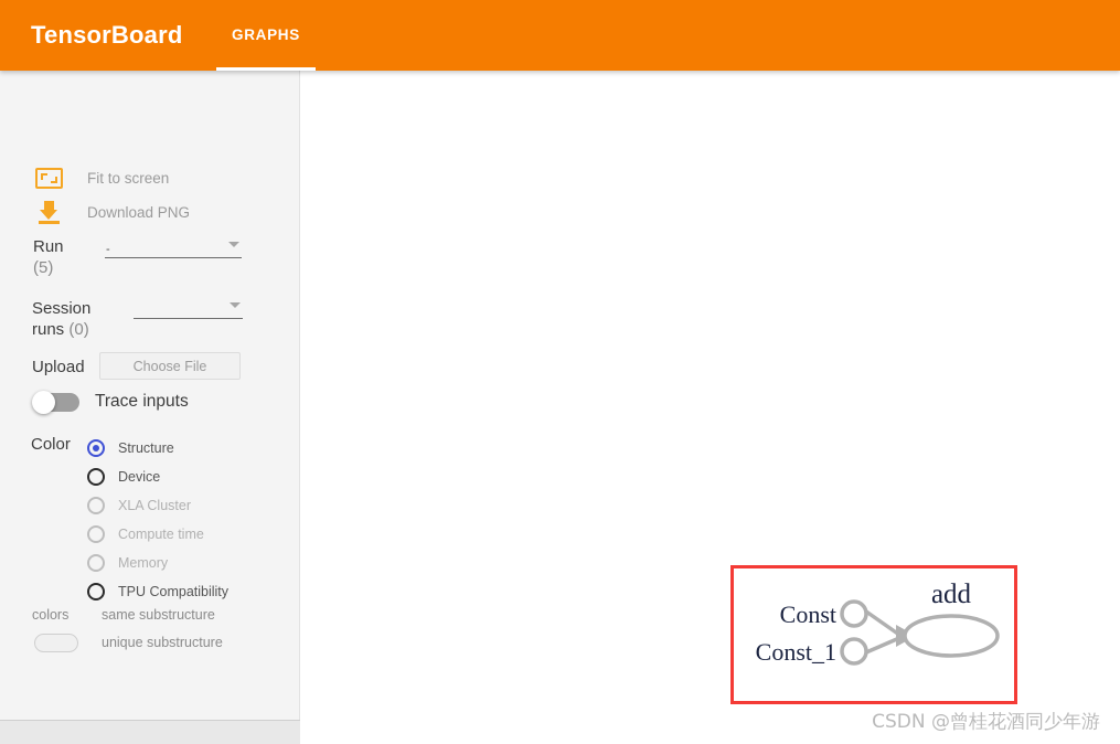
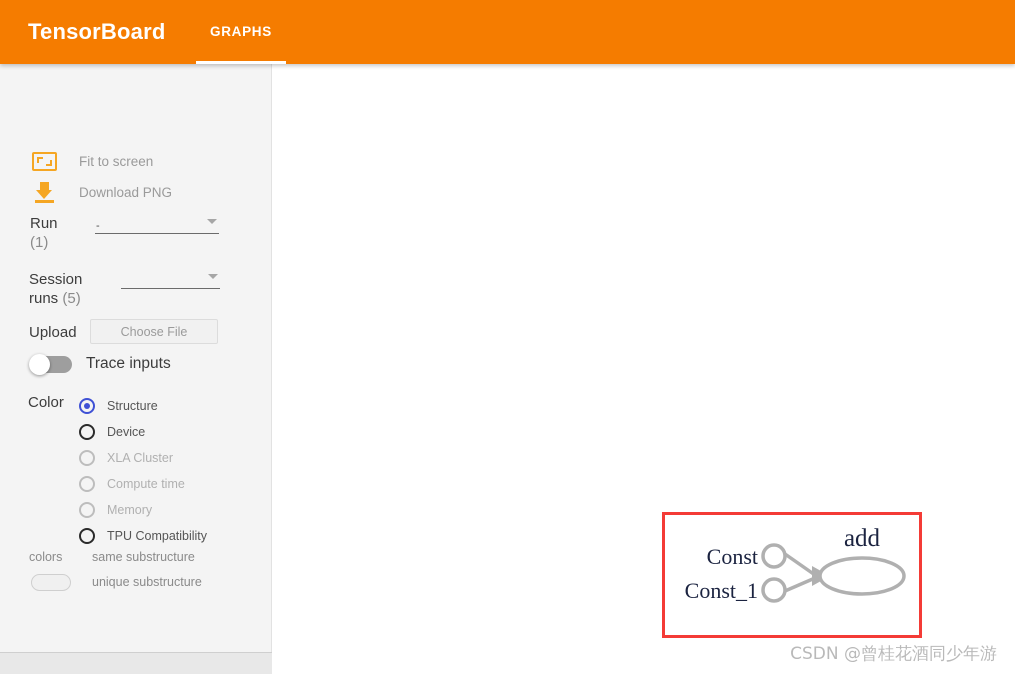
  TensorBoard
  GRAPHS
  Fit to screen
  Download PNG
  Run
- (5)
+ (1)
  -
  Session
- runs (0)
+ runs (5)
  Upload
  Choose File
  Trace inputs
  Color
  Structure
  Device
  XLA Cluster
  Compute time
  Memory
  TPU Compatibility
  colors
  same substructure
  unique substructure
  add
  Const
  Const_1
  CSDN @曾桂花酒同少年游
